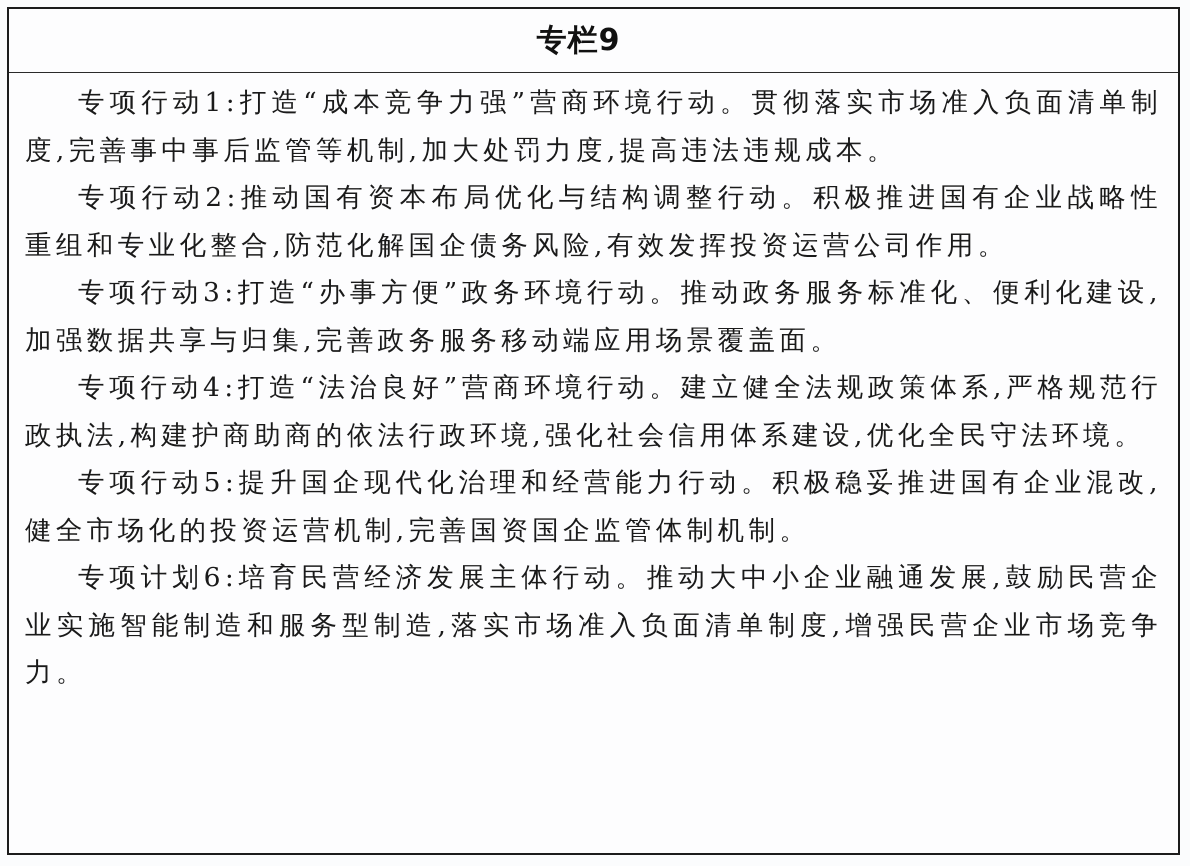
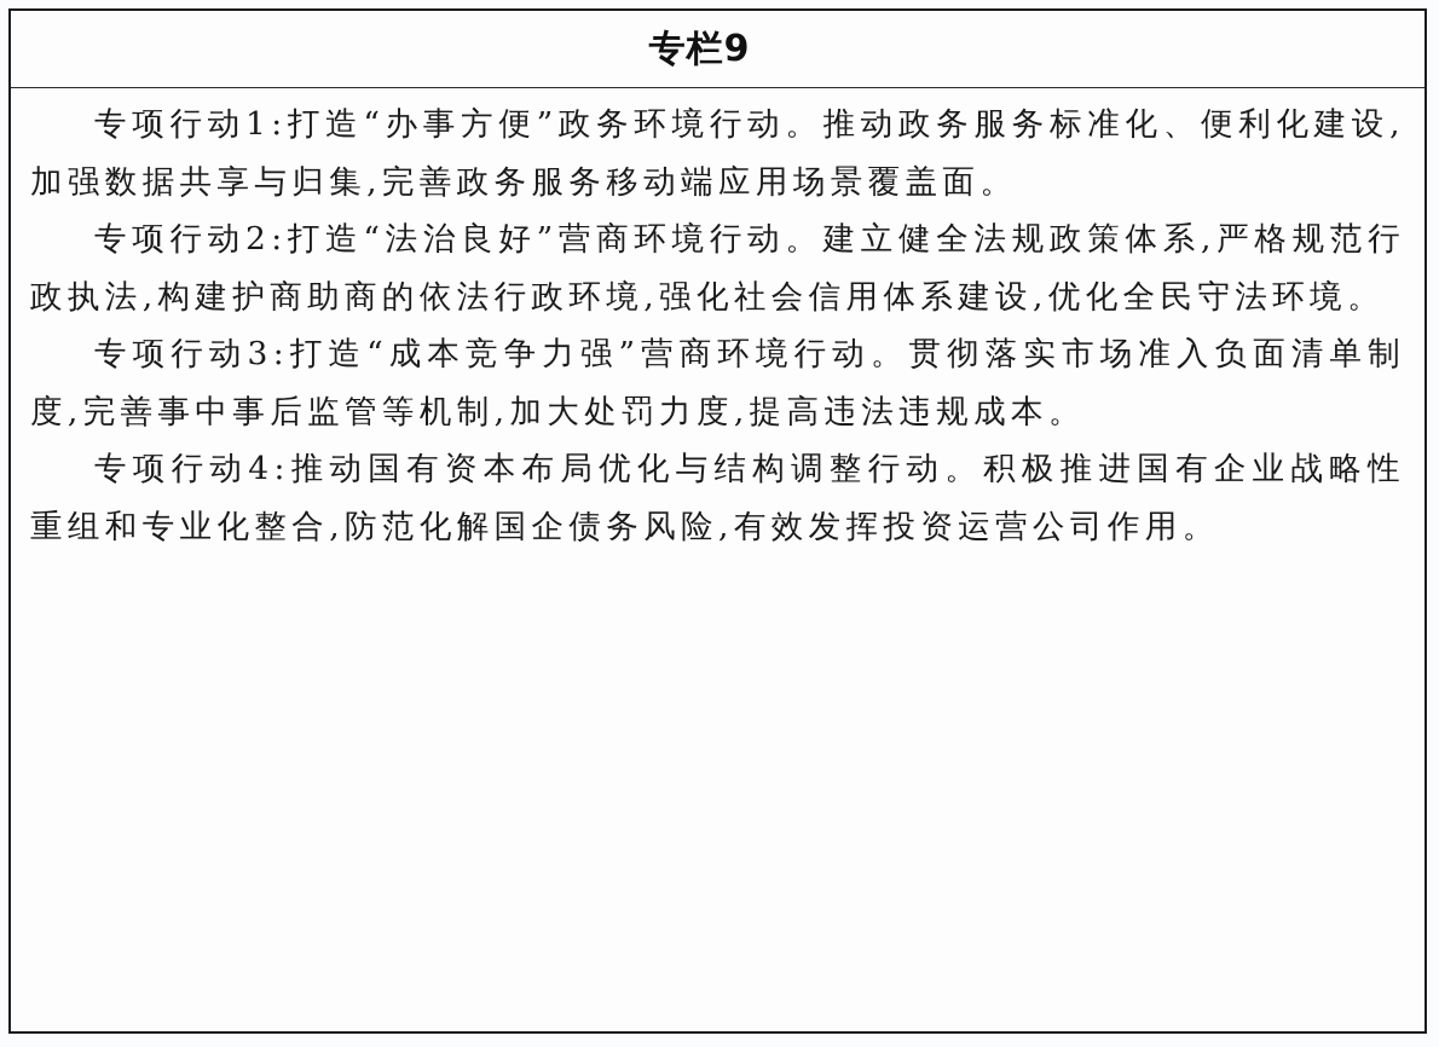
  专栏9
- 专项行动1:打造“成本竞争力强”营商环境行动。贯彻落实市场准入负面清单制度,完善事中事后监管等机制,加大处罚力度,提高违法违规成本。
+ 专项行动1:打造“办事方便”政务环境行动。推动政务服务标准化、便利化建设,加强数据共享与归集,完善政务服务移动端应用场景覆盖面。
- 专项行动2:推动国有资本布局优化与结构调整行动。积极推进国有企业战略性重组和专业化整合,防范化解国企债务风险,有效发挥投资运营公司作用。
+ 专项行动2:打造“法治良好”营商环境行动。建立健全法规政策体系,严格规范行政执法,构建护商助商的依法行政环境,强化社会信用体系建设,优化全民守法环境。
- 专项行动3:打造“办事方便”政务环境行动。推动政务服务标准化、便利化建设,加强数据共享与归集,完善政务服务移动端应用场景覆盖面。
+ 专项行动3:打造“成本竞争力强”营商环境行动。贯彻落实市场准入负面清单制度,完善事中事后监管等机制,加大处罚力度,提高违法违规成本。
- 专项行动4:打造“法治良好”营商环境行动。建立健全法规政策体系,严格规范行政执法,构建护商助商的依法行政环境,强化社会信用体系建设,优化全民守法环境。
+ 专项行动4:推动国有资本布局优化与结构调整行动。积极推进国有企业战略性重组和专业化整合,防范化解国企债务风险,有效发挥投资运营公司作用。
- 专项行动5:提升国企现代化治理和经营能力行动。积极稳妥推进国有企业混改,健全市场化的投资运营机制,完善国资国企监管体制机制。
- 专项计划6:培育民营经济发展主体行动。推动大中小企业融通发展,鼓励民营企业实施智能制造和服务型制造,落实市场准入负面清单制度,增强民营企业市场竞争力。
